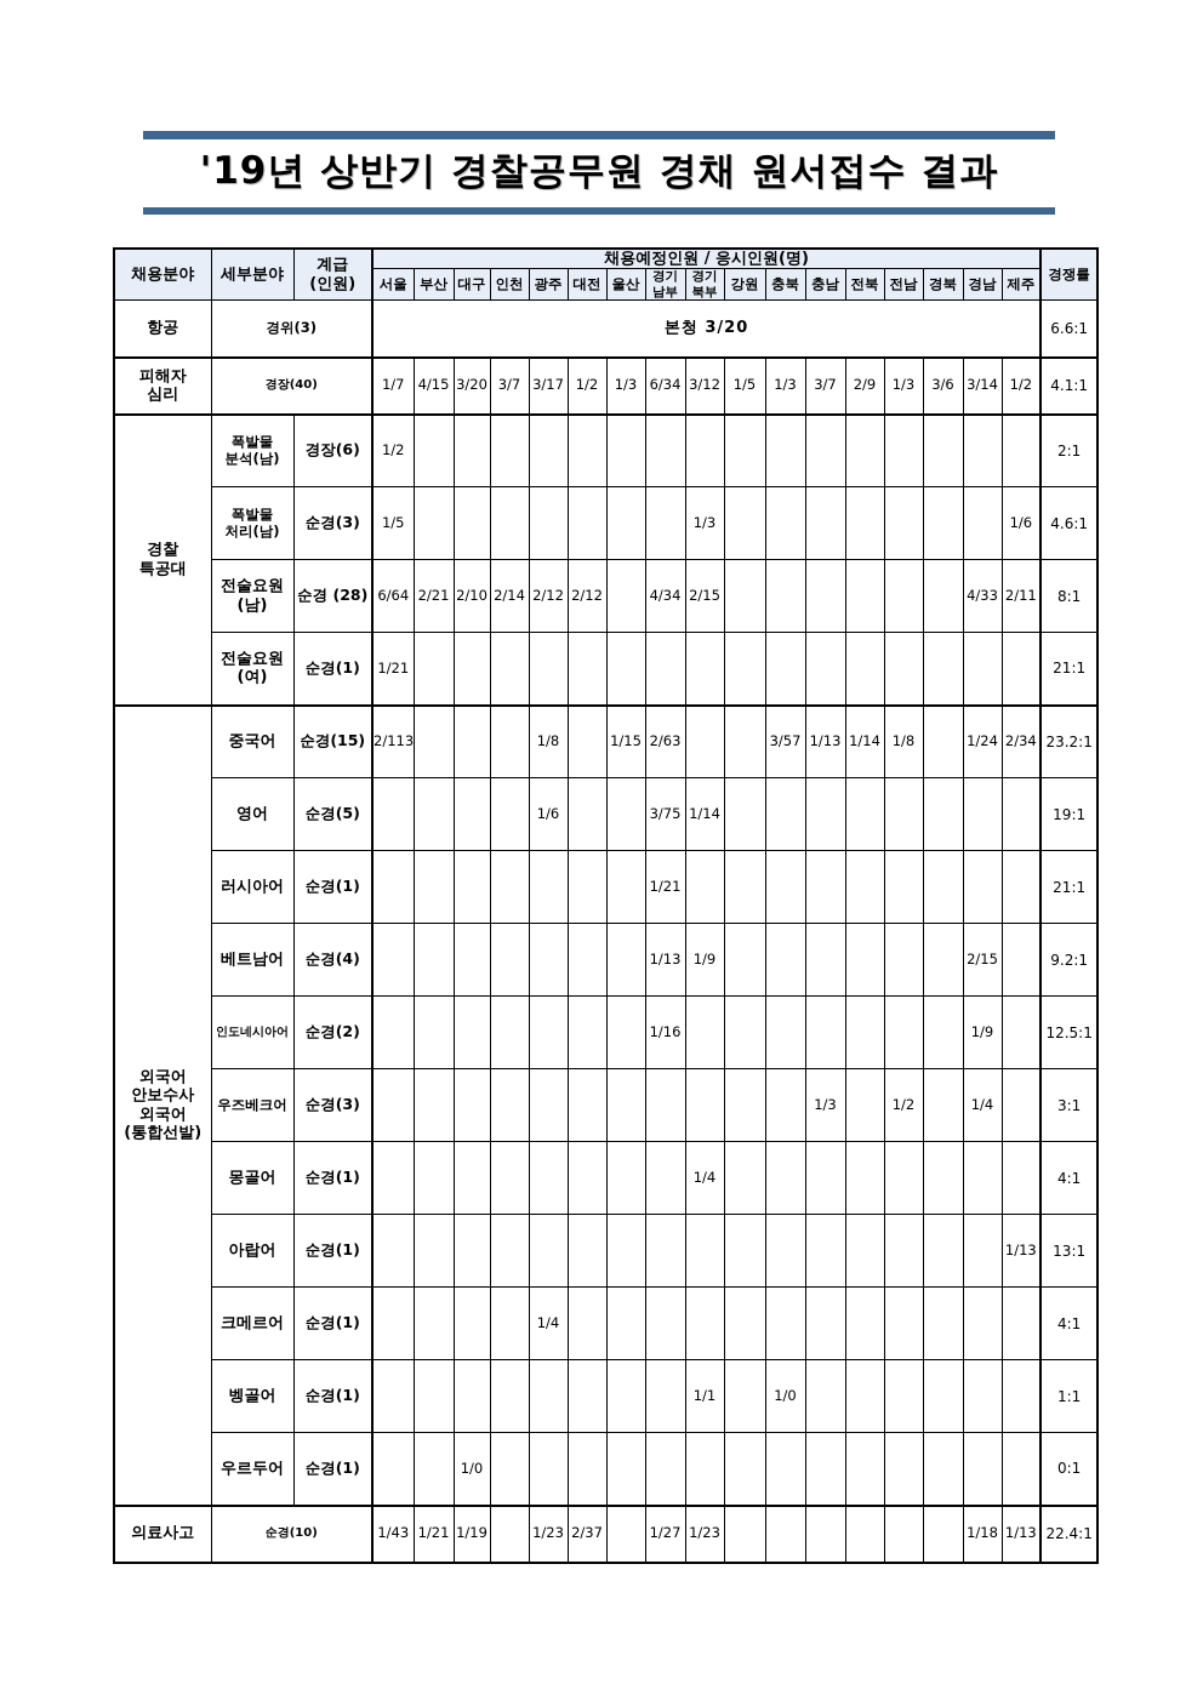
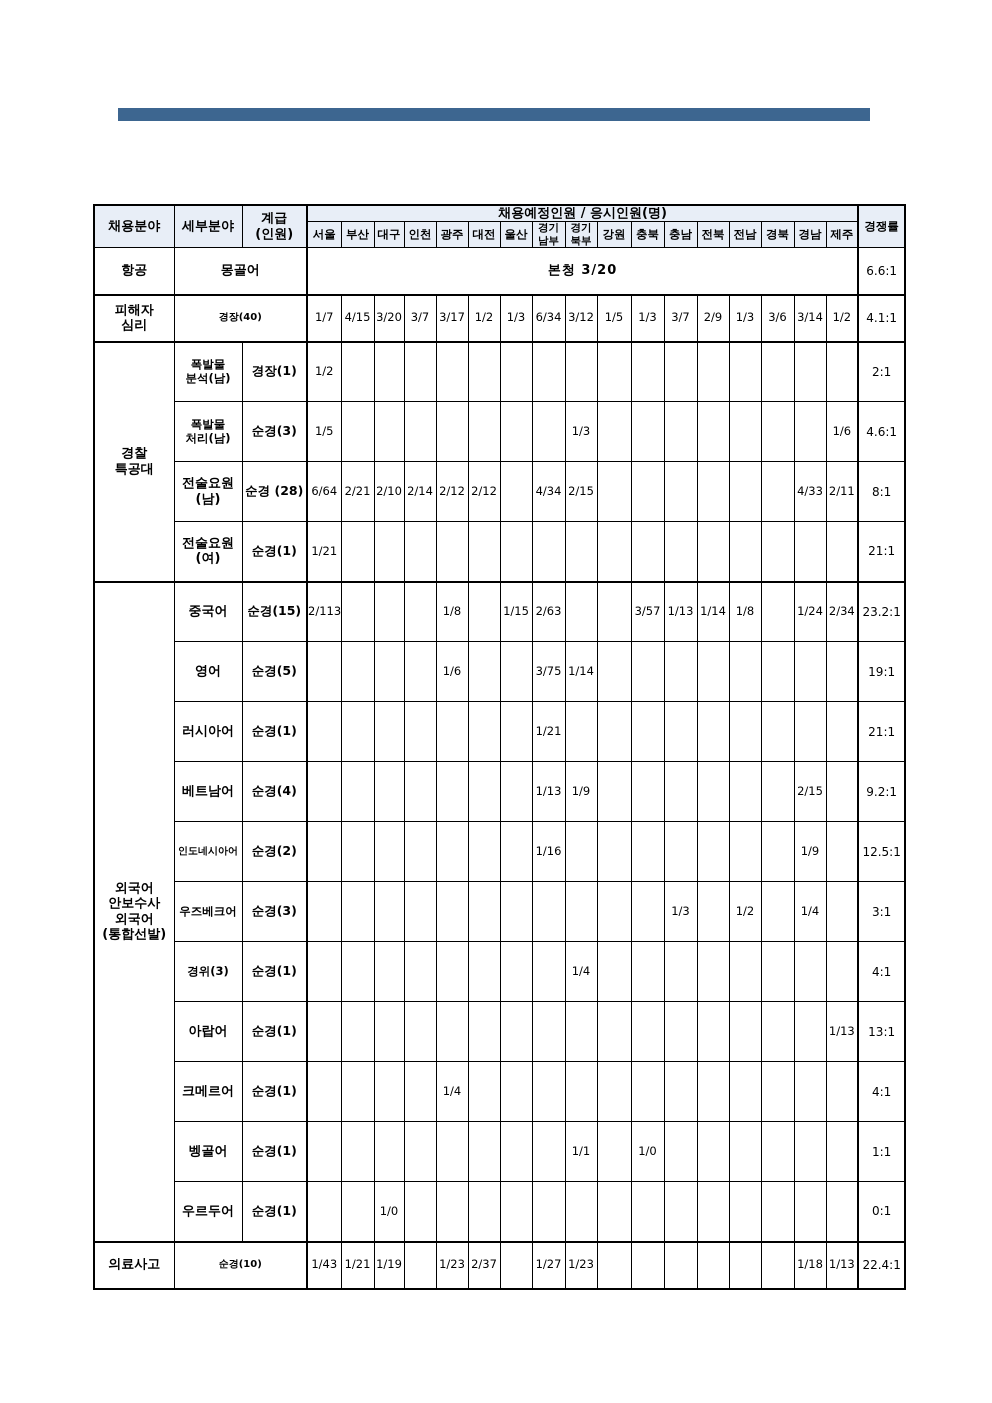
- '19년 상반기 경찰공무원 경채 원서접수 결과
  채용분야	세부분야	계급 (인원)	채용예정인원 / 응시인원(명)	경쟁률
  서울	부산	대구	인천	광주	대전	울산	경기남부	경기북부	강원	충북	충남	전북	전남	경북	경남	제주
- 항공	경위(3)	본청 3/20	6.6:1
+ 항공	몽골어	본청 3/20	6.6:1
  피해자심리	경장(40)	1/7	4/15	3/20	3/7	3/17	1/2	1/3	6/34	3/12	1/5	1/3	3/7	2/9	1/3	3/6	3/14	1/2	4.1:1
- 경찰특공대	폭발물분석(남)	경장(6)	1/2																	2:1
+ 경찰특공대	폭발물분석(남)	경장(1)	1/2																	2:1
  폭발물처리(남)	순경(3)	1/5								1/3								1/6	4.6:1
  전술요원(남)	순경 (28)	6/64	2/21	2/10	2/14	2/12	2/12		4/34	2/15							4/33	2/11	8:1
  전술요원(여)	순경(1)	1/21																	21:1
  외국어안보수사외국어(통합선발)	중국어	순경(15)	2/113				1/8		1/15	2/63			3/57	1/13	1/14	1/8		1/24	2/34	23.2:1
  영어	순경(5)					1/6			3/75	1/14									19:1
  러시아어	순경(1)								1/21										21:1
  베트남어	순경(4)								1/13	1/9							2/15		9.2:1
  인도네시아어	순경(2)								1/16								1/9		12.5:1
  우즈베크어	순경(3)												1/3		1/2		1/4		3:1
- 몽골어	순경(1)									1/4									4:1
+ 경위(3)	순경(1)									1/4									4:1
  아랍어	순경(1)																	1/13	13:1
  크메르어	순경(1)					1/4													4:1
  벵골어	순경(1)									1/1		1/0							1:1
  우르두어	순경(1)			1/0															0:1
  의료사고	순경(10)	1/43	1/21	1/19		1/23	2/37		1/27	1/23							1/18	1/13	22.4:1
